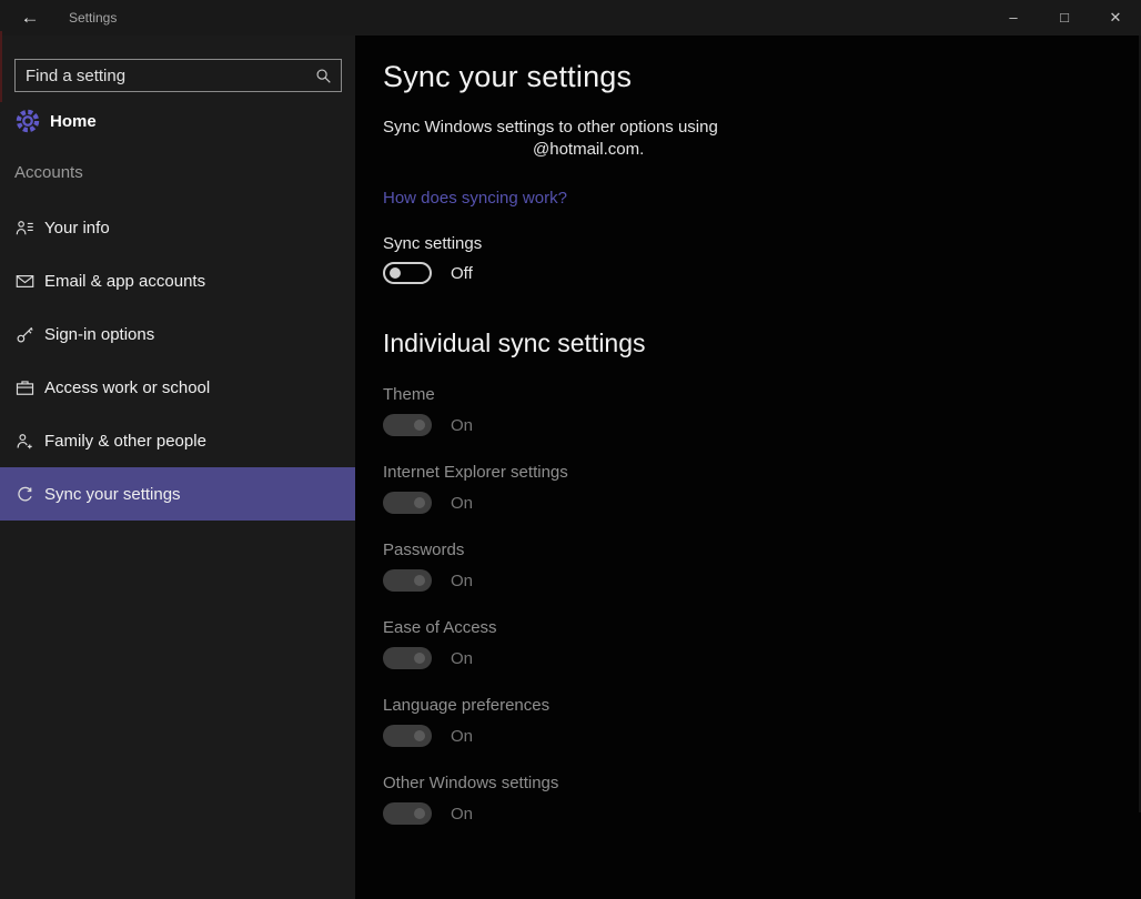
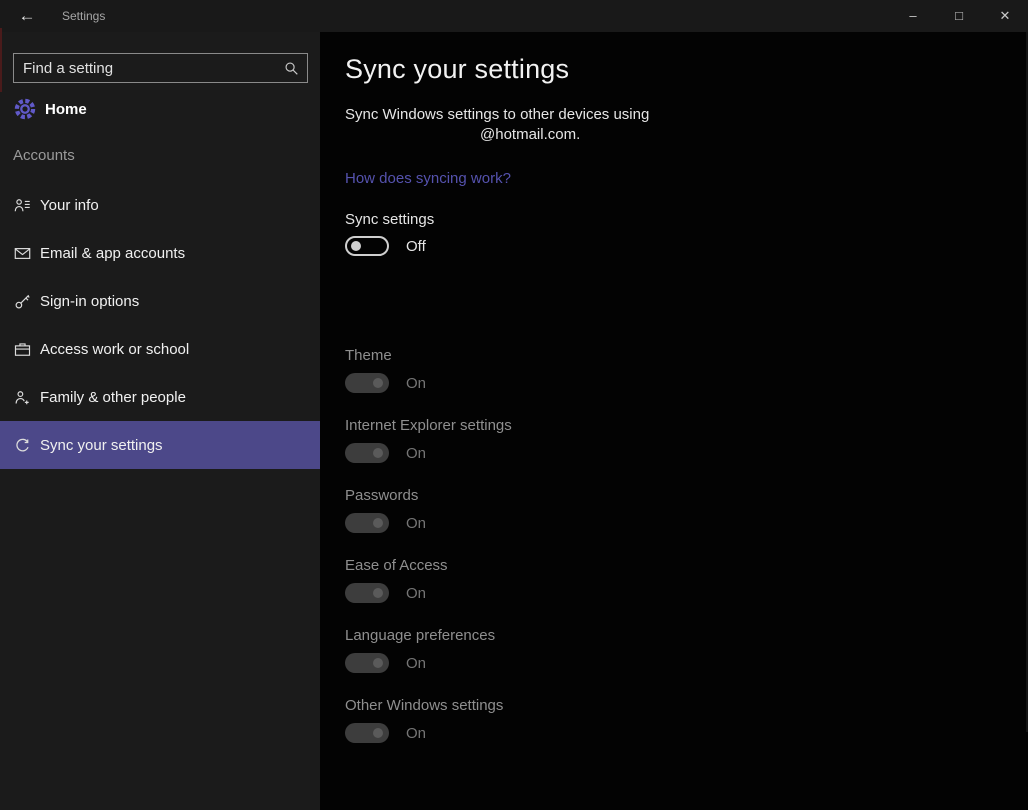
  ←
  Settings
  –
  □
  ✕
  Find a setting
  Home
  Accounts
  Your info
  Email & app accounts
  Sign-in options
  Access work or school
  Family & other people
  Sync your settings
  Sync your settings
- Sync Windows settings to other options using
+ Sync Windows settings to other devices using
  @hotmail.com.
  How does syncing work?
  Sync settings
  Off
- Individual sync settings
  Theme
  On
  Internet Explorer settings
  On
  Passwords
  On
  Ease of Access
  On
  Language preferences
  On
  Other Windows settings
  On
